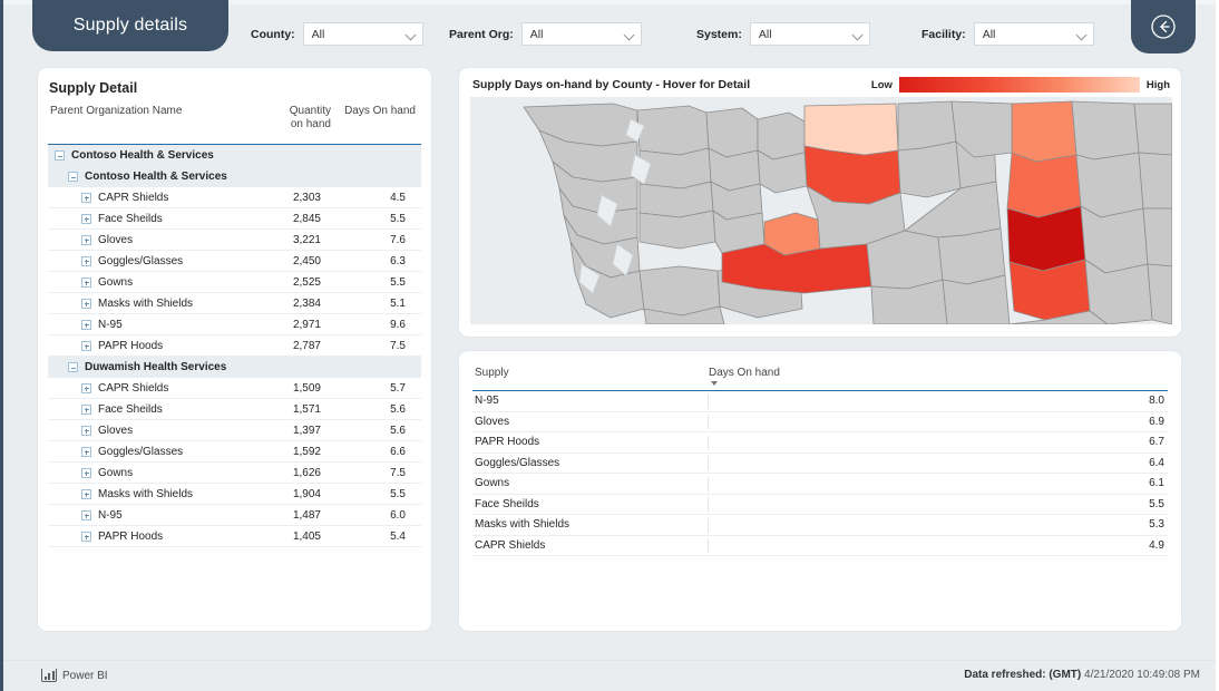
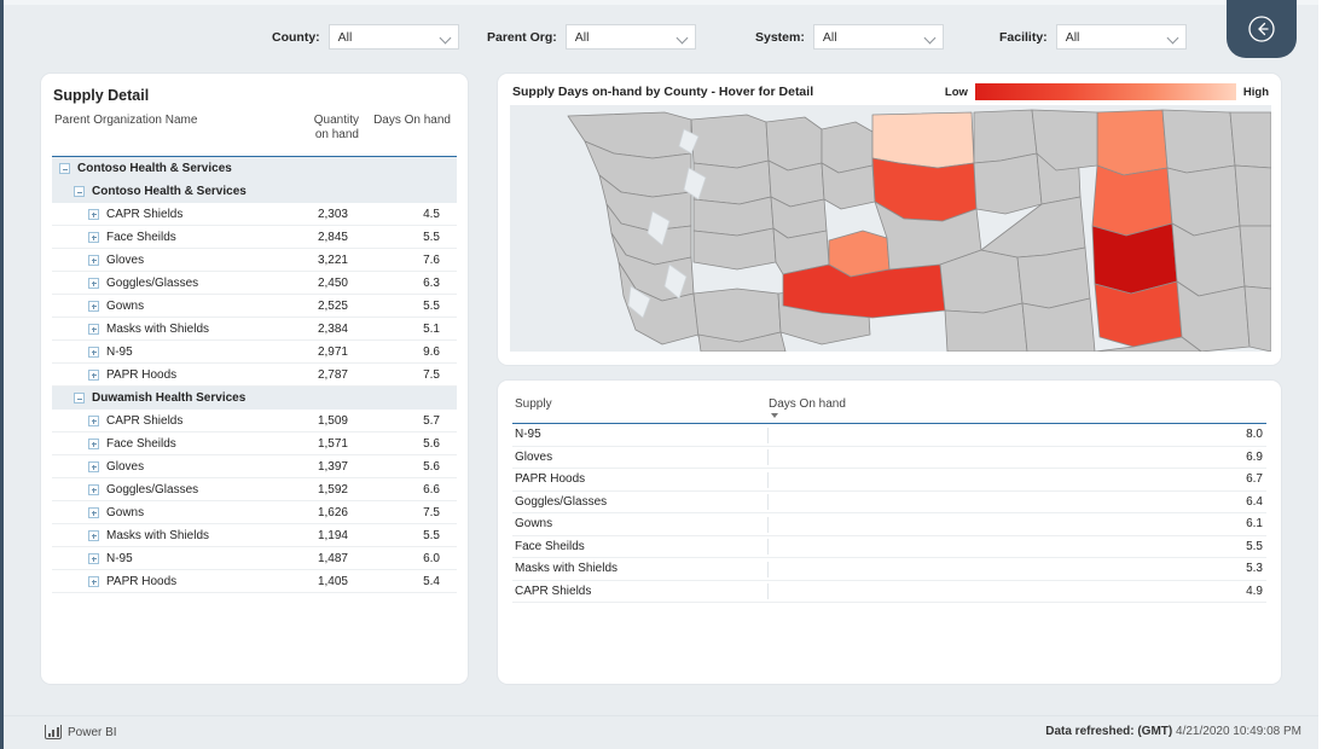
- Supply details
  County:
  All
  Parent Org:
  All
  System:
  All
  Facility:
  All
  Supply Detail
  Parent Organization Name
  Quantity
  on hand
  Days On hand
  Contoso Health & Services
  Contoso Health & Services
  CAPR Shields
  2,303
  4.5
  Face Sheilds
  2,845
  5.5
  Gloves
  3,221
  7.6
  Goggles/Glasses
  2,450
  6.3
  Gowns
  2,525
  5.5
  Masks with Shields
  2,384
  5.1
  N-95
  2,971
  9.6
  PAPR Hoods
  2,787
  7.5
  Duwamish Health Services
  CAPR Shields
  1,509
  5.7
  Face Sheilds
  1,571
  5.6
  Gloves
  1,397
  5.6
  Goggles/Glasses
  1,592
  6.6
  Gowns
  1,626
  7.5
  Masks with Shields
- 1,904
+ 1,194
  5.5
  N-95
  1,487
  6.0
  PAPR Hoods
  1,405
  5.4
  Supply Days on-hand by County - Hover for Detail
  Low
  High
  Supply
  Days On hand
  N-95
  8.0
  Gloves
  6.9
  PAPR Hoods
  6.7
  Goggles/Glasses
  6.4
  Gowns
  6.1
  Face Sheilds
  5.5
  Masks with Shields
  5.3
  CAPR Shields
  4.9
  Power BI
  Data refreshed: (GMT) 4/21/2020 10:49:08 PM
